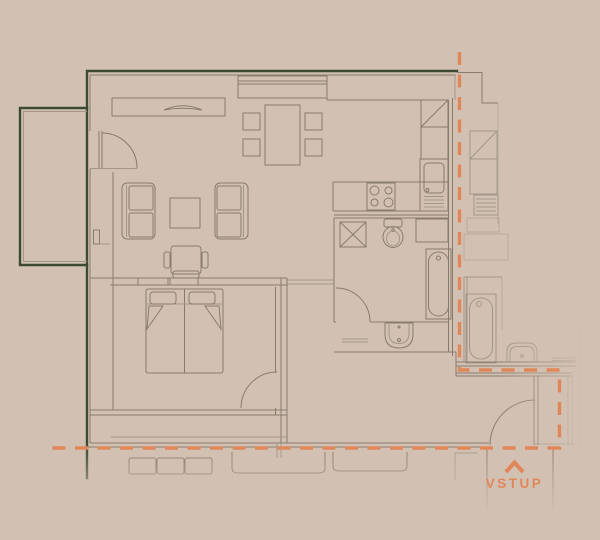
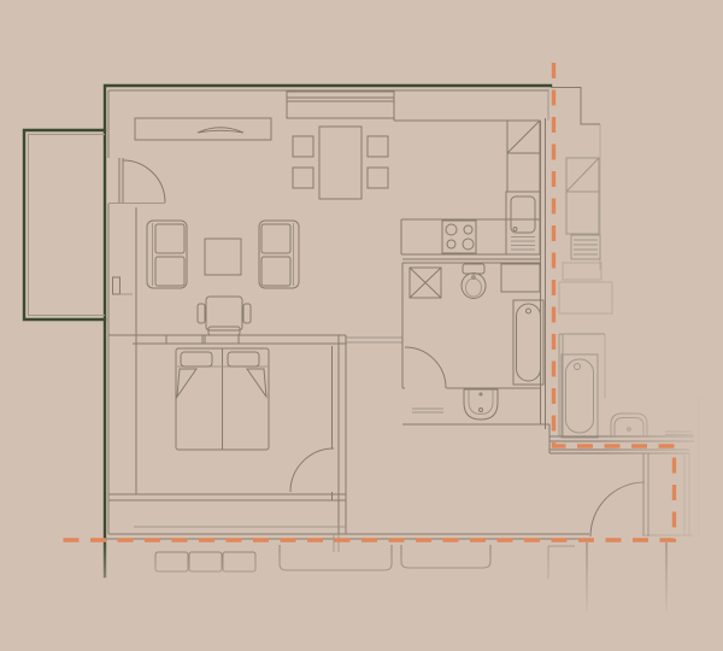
- VSTUP
